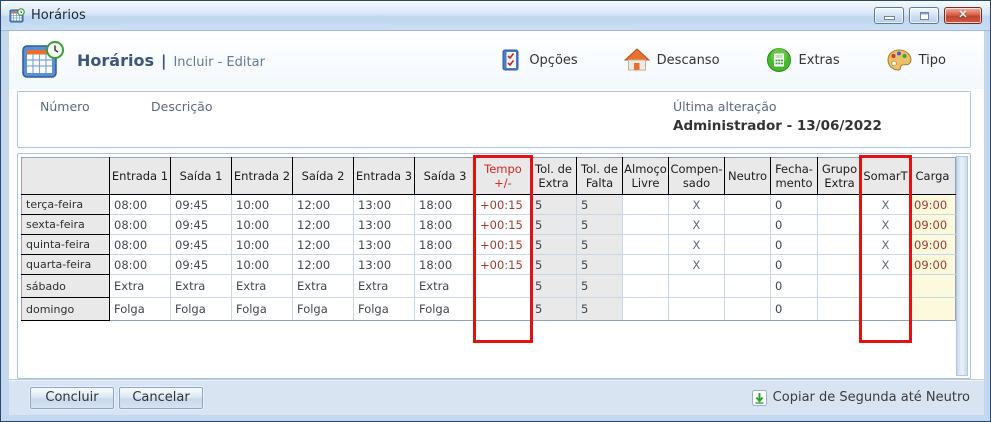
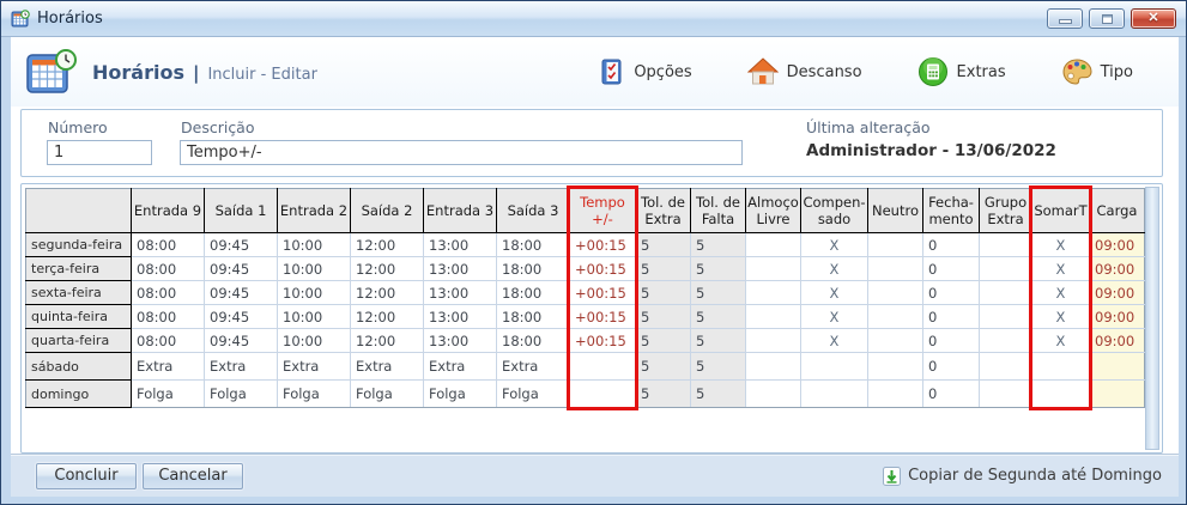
  Horários
  ✕
  Horários
  |
  Incluir - Editar
  Opções
  Descanso
  Extras
  Tipo
  Número
+ 1
  Descrição
+ Tempo+/-
  Última alteração
  Administrador - 13/06/2022
- 	Entrada 1	Saída 1	Entrada 2	Saída 2	Entrada 3	Saída 3	Tempo +/-	Tol. de Extra	Tol. de Falta	Almoço Livre	Compen- sado	Neutro	Fecha- mento	Grupo Extra	SomarT	Carga
+ 	Entrada 9	Saída 1	Entrada 2	Saída 2	Entrada 3	Saída 3	Tempo +/-	Tol. de Extra	Tol. de Falta	Almoço Livre	Compen- sado	Neutro	Fecha- mento	Grupo Extra	SomarT	Carga
+ segunda-feira	08:00	09:45	10:00	12:00	13:00	18:00	+00:15	5	5		X		0		X	09:00
  terça-feira	08:00	09:45	10:00	12:00	13:00	18:00	+00:15	5	5		X		0		X	09:00
  sexta-feira	08:00	09:45	10:00	12:00	13:00	18:00	+00:15	5	5		X		0		X	09:00
  quinta-feira	08:00	09:45	10:00	12:00	13:00	18:00	+00:15	5	5		X		0		X	09:00
  quarta-feira	08:00	09:45	10:00	12:00	13:00	18:00	+00:15	5	5		X		0		X	09:00
  sábado	Extra	Extra	Extra	Extra	Extra	Extra		5	5				0
  domingo	Folga	Folga	Folga	Folga	Folga	Folga		5	5				0
  Concluir
  Cancelar
- Copiar de Segunda até Neutro
+ Copiar de Segunda até Domingo
